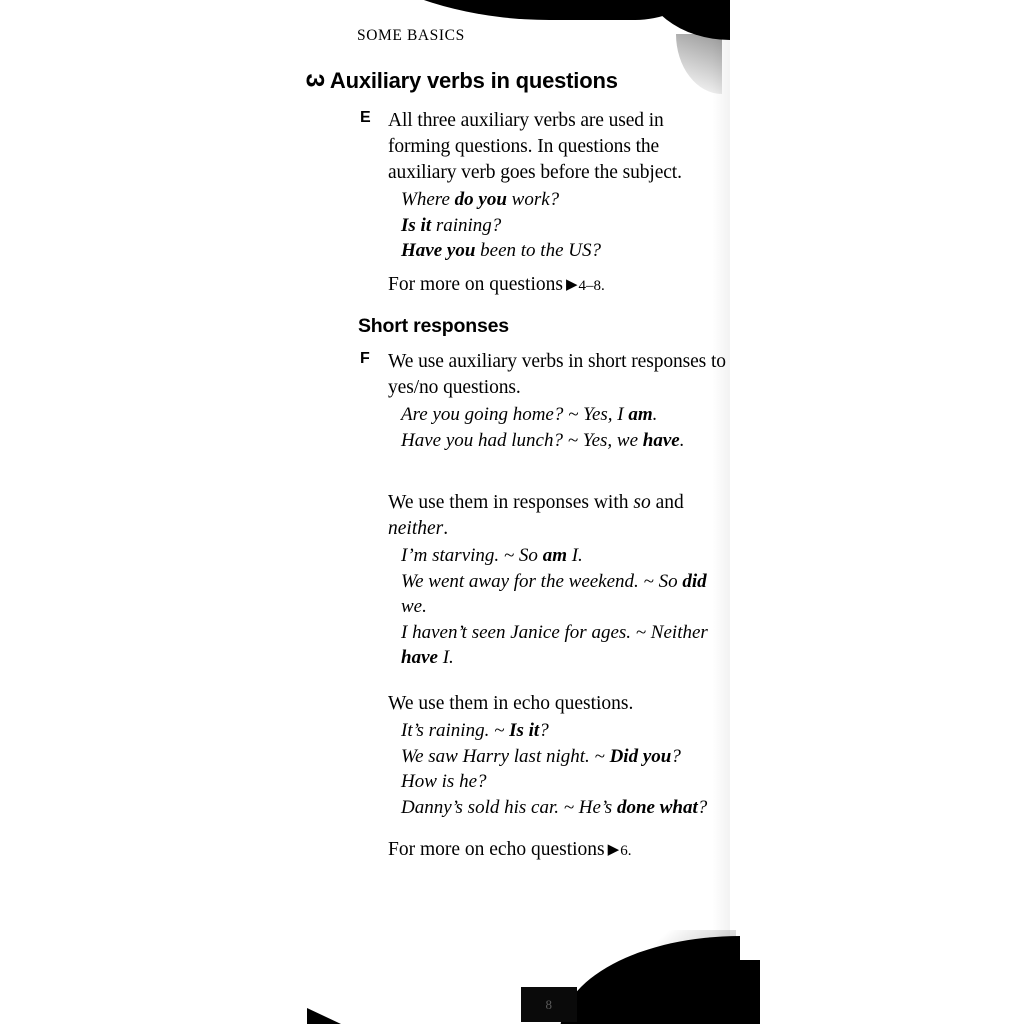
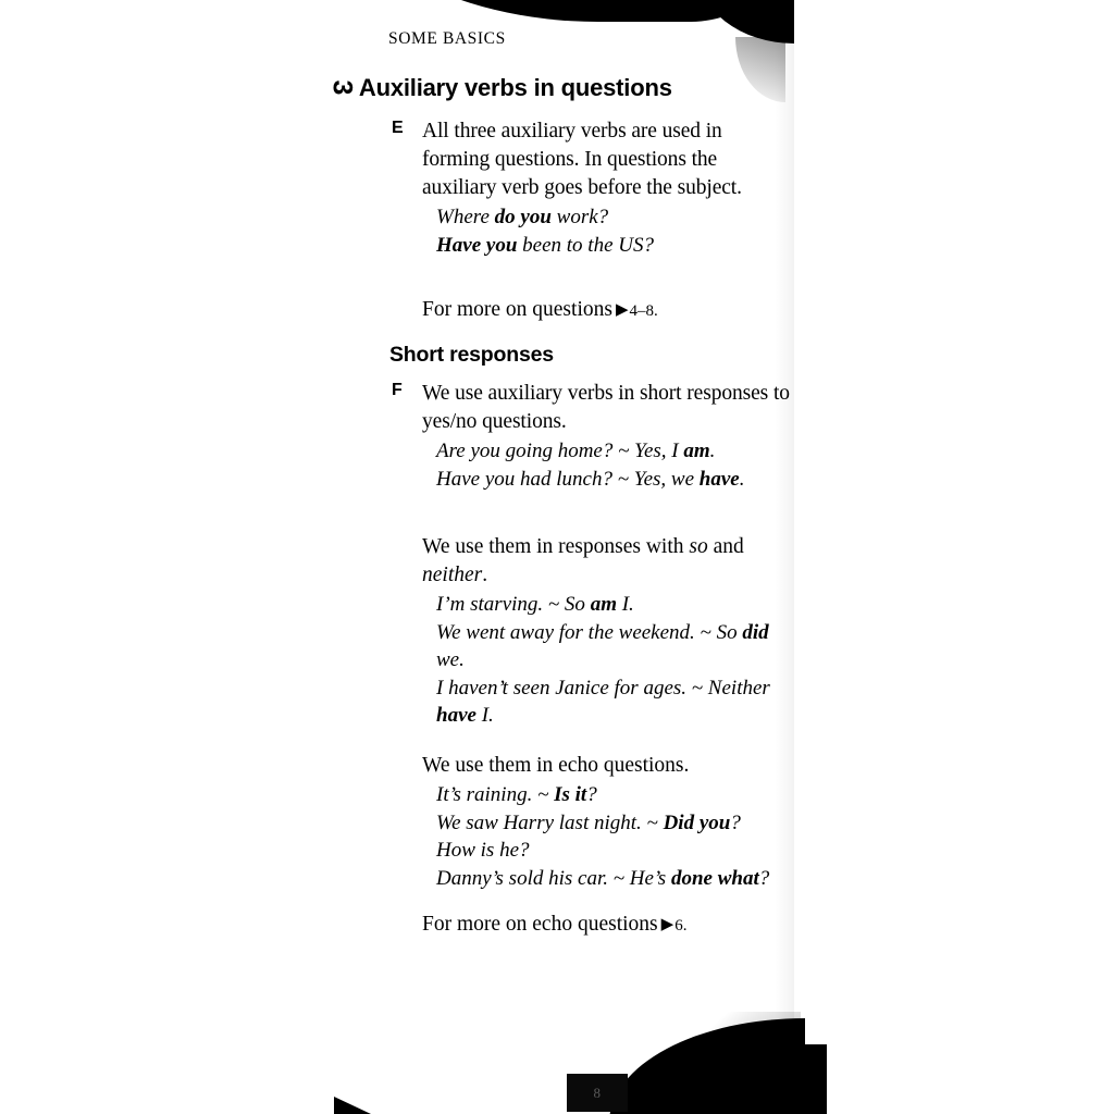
  8
  SOME BASICS
  Auxiliary verbs in questions
  E
  All three auxiliary verbs are used in forming questions. In questions the auxiliary verb goes before the subject.
  Where do you work?
- Is it raining?
  Have you been to the US?
  For more on questions ▶4–8.
  Short responses
  F
  We use auxiliary verbs in short responses to yes/no questions.
  Are you going home? ~ Yes, I am.
  Have you had lunch? ~ Yes, we have.
  We use them in responses with so and neither.
  I’m starving. ~ So am I.
  We went away for the weekend. ~ So did we.
  I haven’t seen Janice for ages. ~ Neither have I.
  We use them in echo questions.
  It’s raining. ~ Is it?
  We saw Harry last night. ~ Did you?
  How is he?
  Danny’s sold his car. ~ He’s done what?
  For more on echo questions ▶6.
